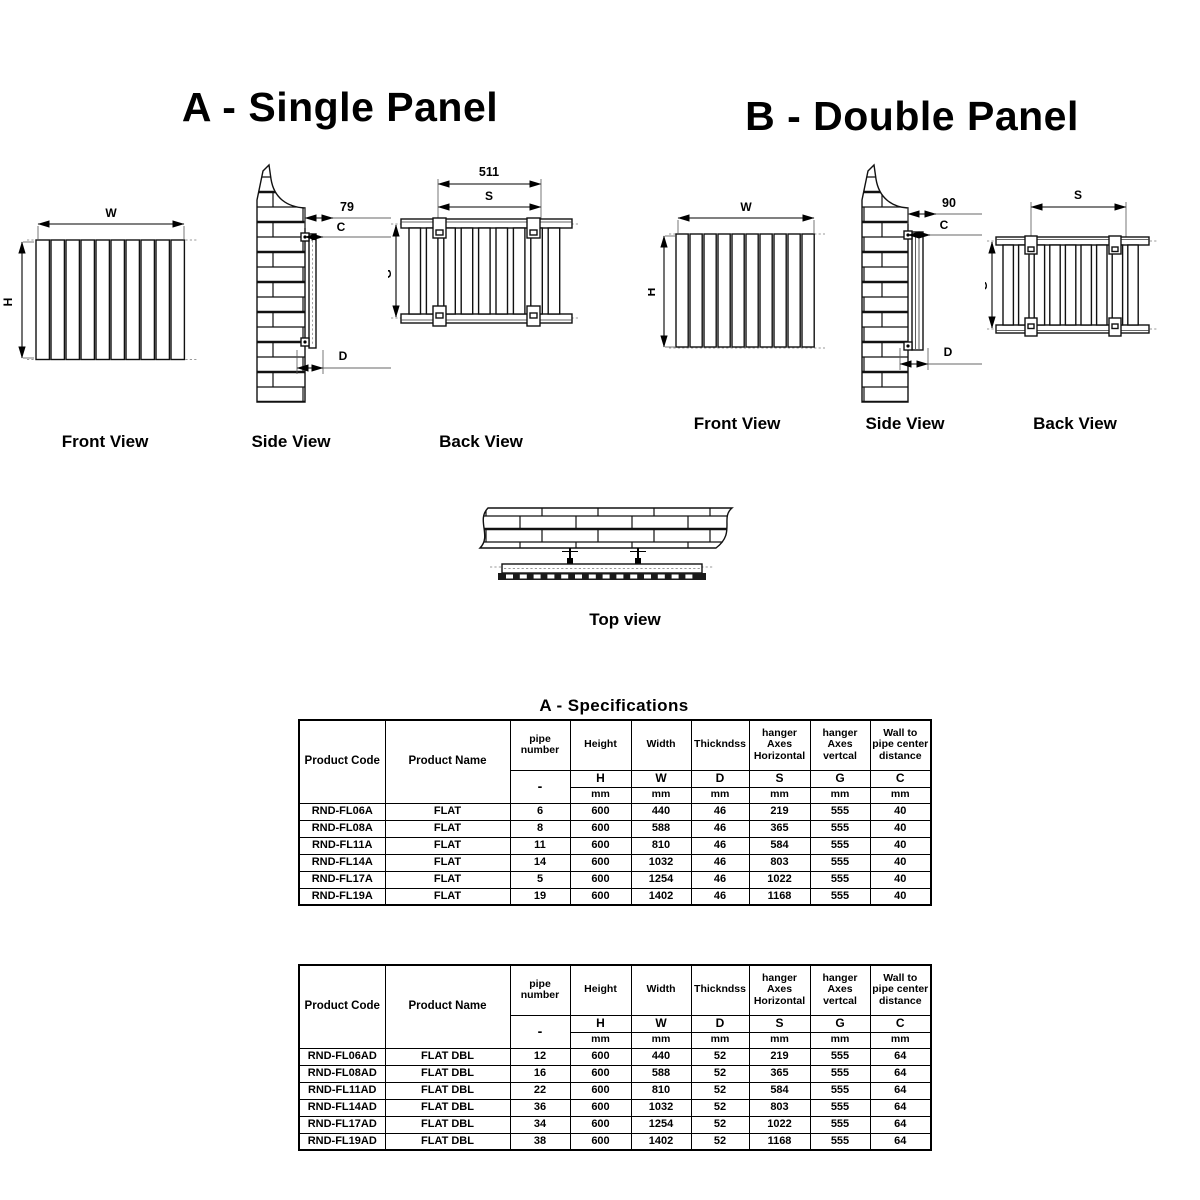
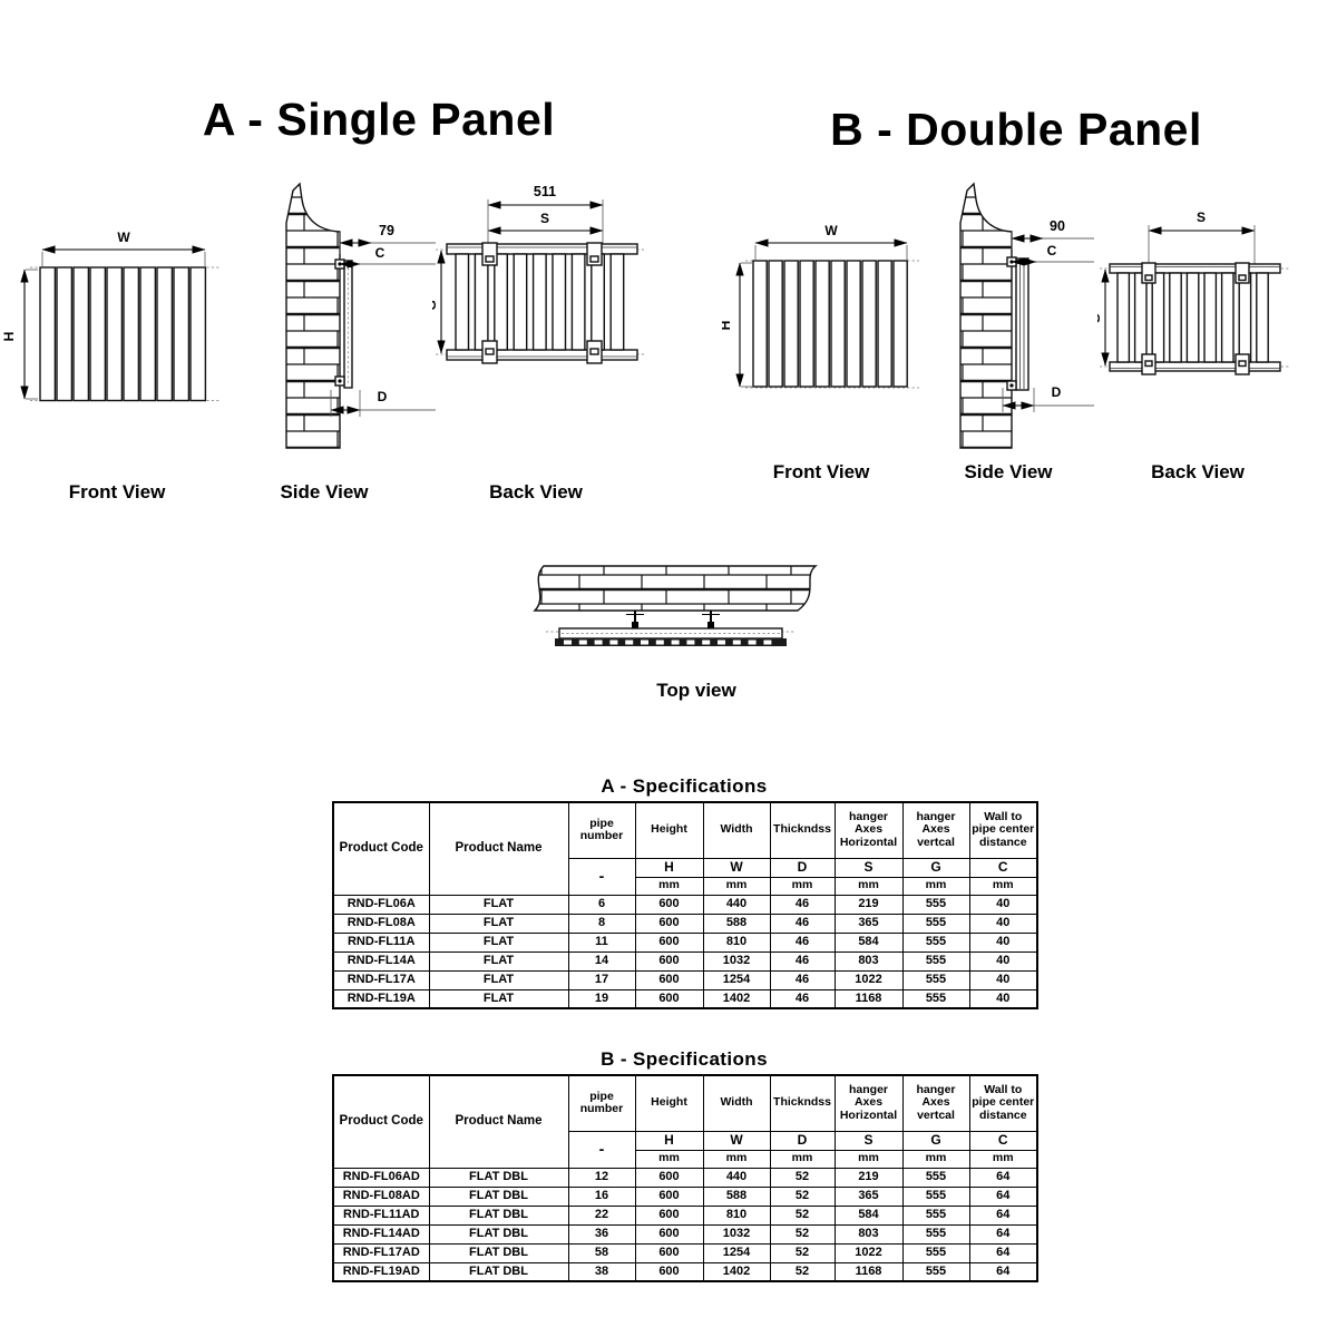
  A - Single Panel
  B - Double Panel
  W
  79
  C
  D
  511
  S
  Front View
  Side View
  Back View
  W
  90
  C
  D
  S
  Front View
  Side View
  Back View
  Top view
  A - Specifications
  Product Code	Product Name	pipe number	Height	Width	Thickndss	hanger Axes Horizontal	hanger Axes vertcal	Wall to pipe center distance
  -	H	W	D	S	G	C
  mm	mm	mm	mm	mm	mm
  RND-FL06A	FLAT	6	600	440	46	219	555	40
  RND-FL08A	FLAT	8	600	588	46	365	555	40
  RND-FL11A	FLAT	11	600	810	46	584	555	40
  RND-FL14A	FLAT	14	600	1032	46	803	555	40
- RND-FL17A	FLAT	5	600	1254	46	1022	555	40
+ RND-FL17A	FLAT	17	600	1254	46	1022	555	40
  RND-FL19A	FLAT	19	600	1402	46	1168	555	40
+ B - Specifications
  Product Code	Product Name	pipe number	Height	Width	Thickndss	hanger Axes Horizontal	hanger Axes vertcal	Wall to pipe center distance
  -	H	W	D	S	G	C
  mm	mm	mm	mm	mm	mm
  RND-FL06AD	FLAT DBL	12	600	440	52	219	555	64
  RND-FL08AD	FLAT DBL	16	600	588	52	365	555	64
  RND-FL11AD	FLAT DBL	22	600	810	52	584	555	64
  RND-FL14AD	FLAT DBL	36	600	1032	52	803	555	64
- RND-FL17AD	FLAT DBL	34	600	1254	52	1022	555	64
+ RND-FL17AD	FLAT DBL	58	600	1254	52	1022	555	64
  RND-FL19AD	FLAT DBL	38	600	1402	52	1168	555	64
